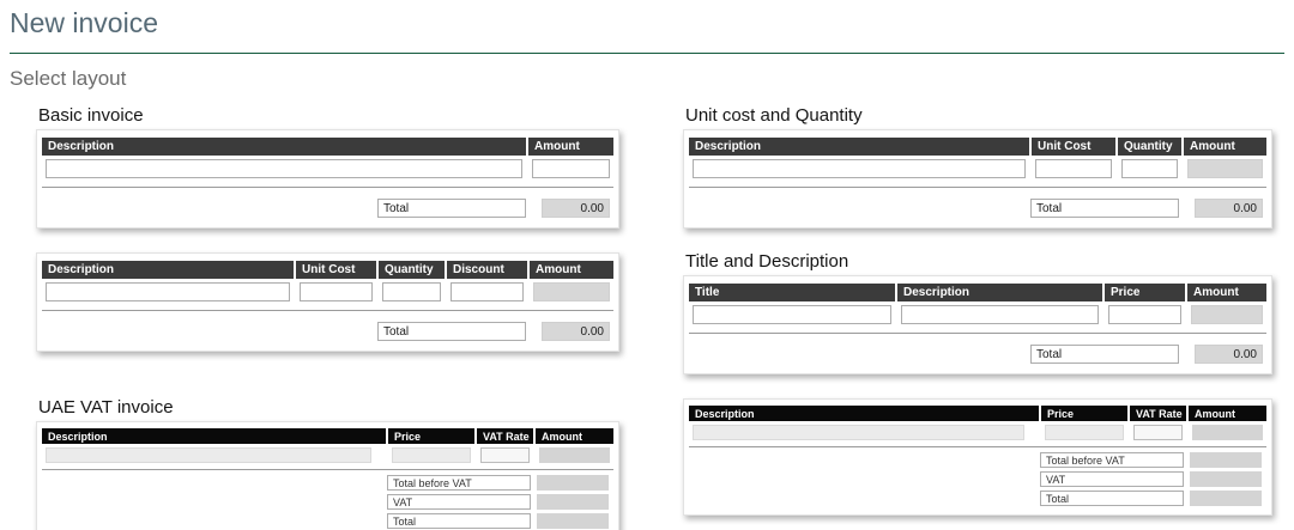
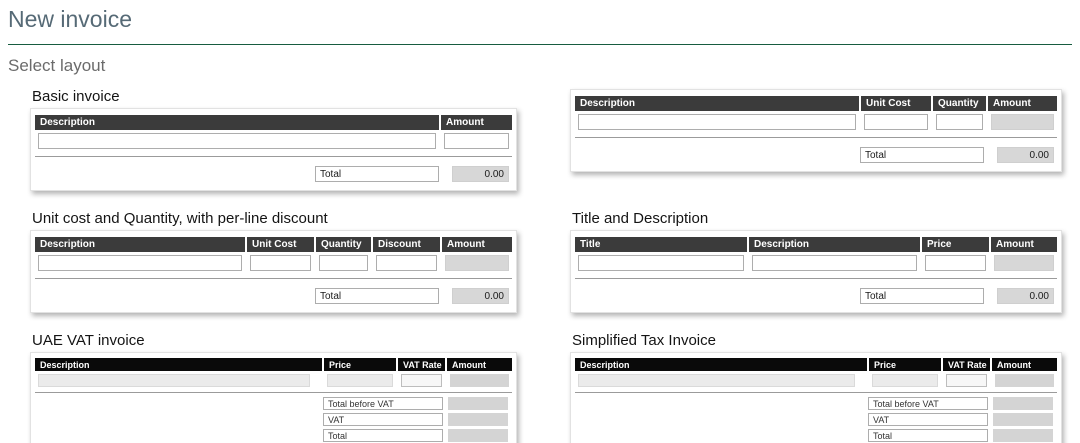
  New invoice
  Select layout
  Basic invoice
  Description
  Amount
  Total
  0.00
- Unit cost and Quantity
  Description
  Unit Cost
  Quantity
  Amount
  Total
  0.00
+ Unit cost and Quantity, with per-line discount
  Description
  Unit Cost
  Quantity
  Discount
  Amount
  Total
  0.00
  Title and Description
  Title
  Description
  Price
  Amount
  Total
  0.00
  UAE VAT invoice
  Description
  Price
  VAT Rate
  Amount
  Total before VAT
  VAT
  Total
+ Simplified Tax Invoice
  Description
  Price
  VAT Rate
  Amount
  Total before VAT
  VAT
  Total
